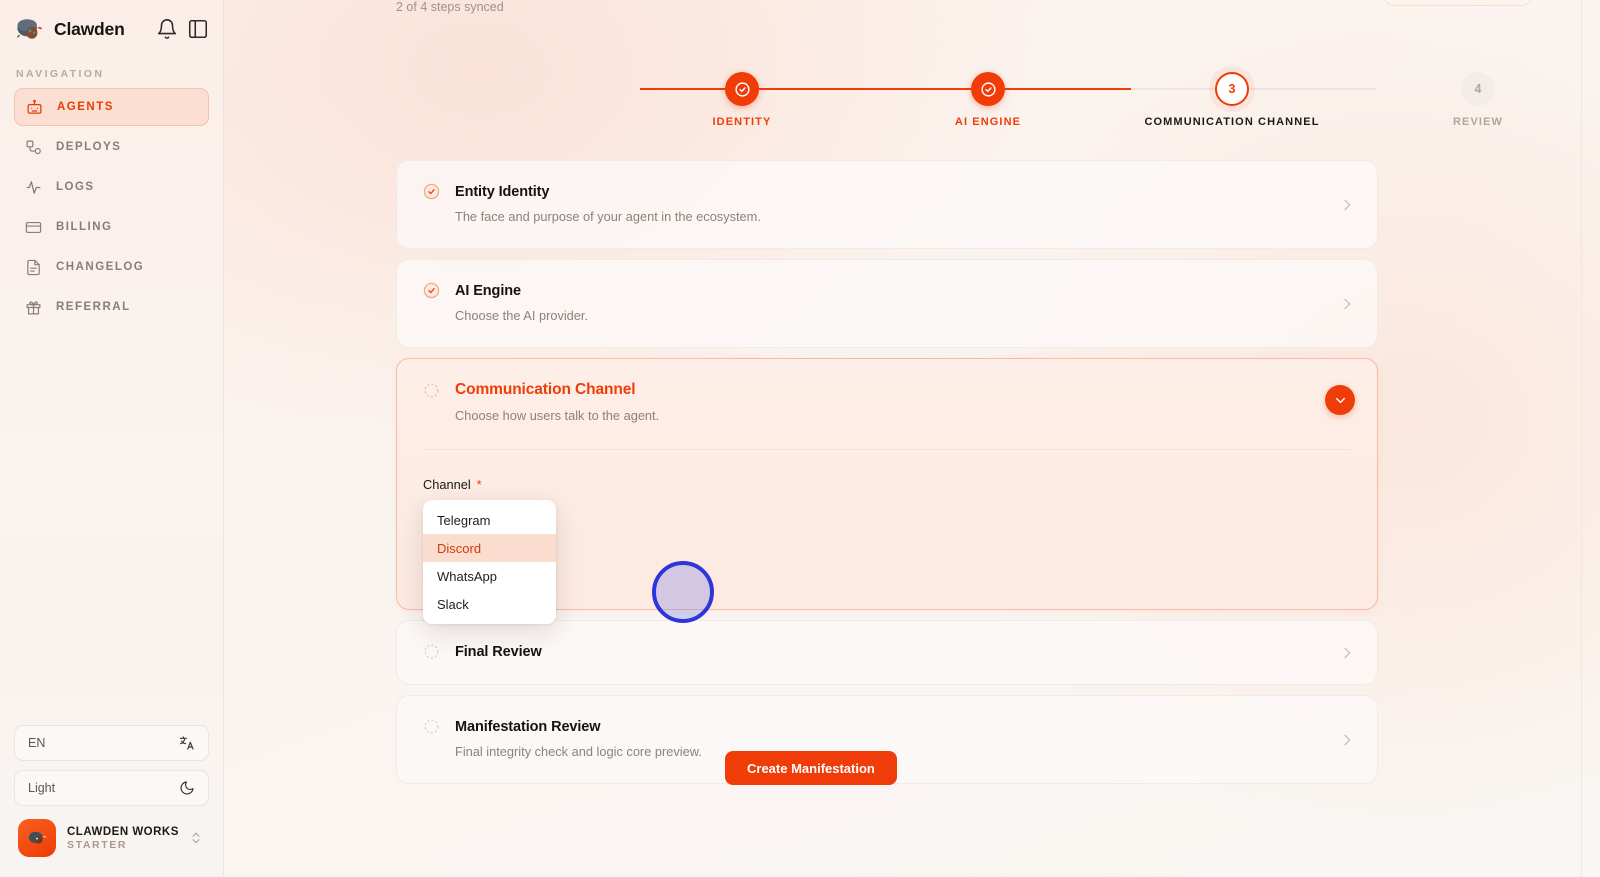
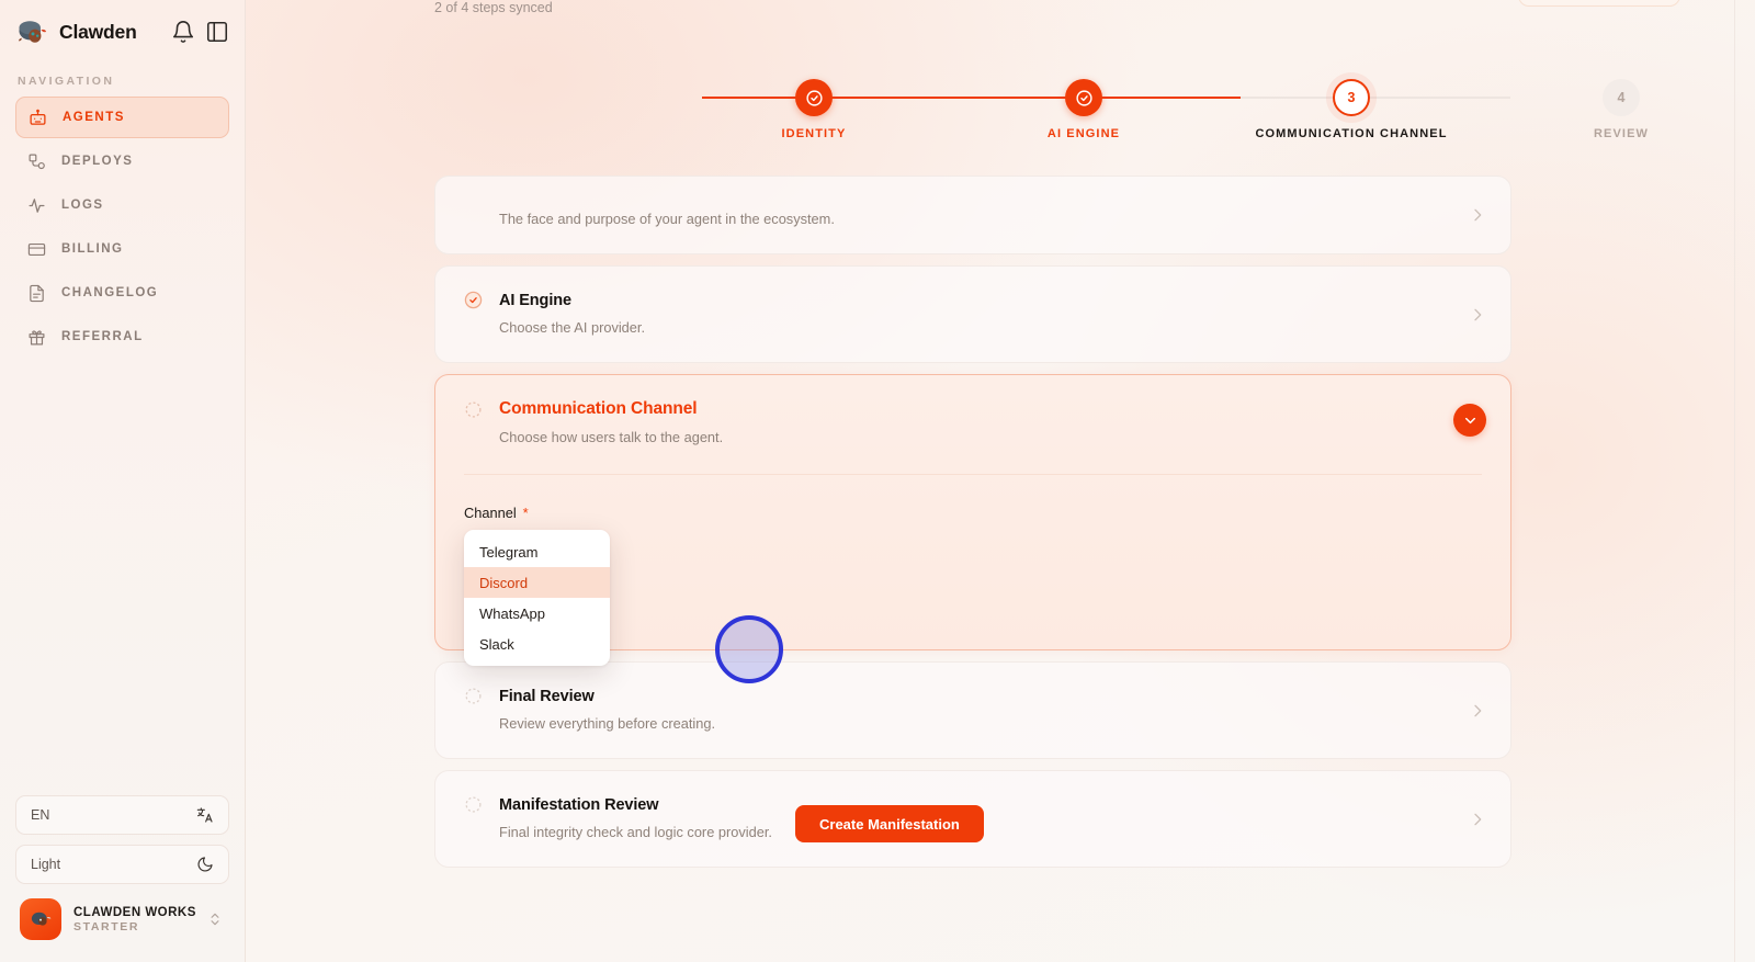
  Clawden
  NAVIGATION
  AGENTS
  DEPLOYS
  LOGS
  BILLING
  CHANGELOG
  REFERRAL
  EN
  Light
  CLAWDEN WORKS
  STARTER
  2 of 4 steps synced
  IDENTITY
  AI ENGINE
  3
  COMMUNICATION CHANNEL
  4
  REVIEW
- Entity Identity
  The face and purpose of your agent in the ecosystem.
  AI Engine
  Choose the AI provider.
  Communication Channel
  Choose how users talk to the agent.
  Channel
  *
  Telegram
  Discord
  WhatsApp
  Slack
  Create Manifestation
  Final Review
+ Review everything before creating.
  Manifestation Review
- Final integrity check and logic core preview.
+ Final integrity check and logic core provider.
